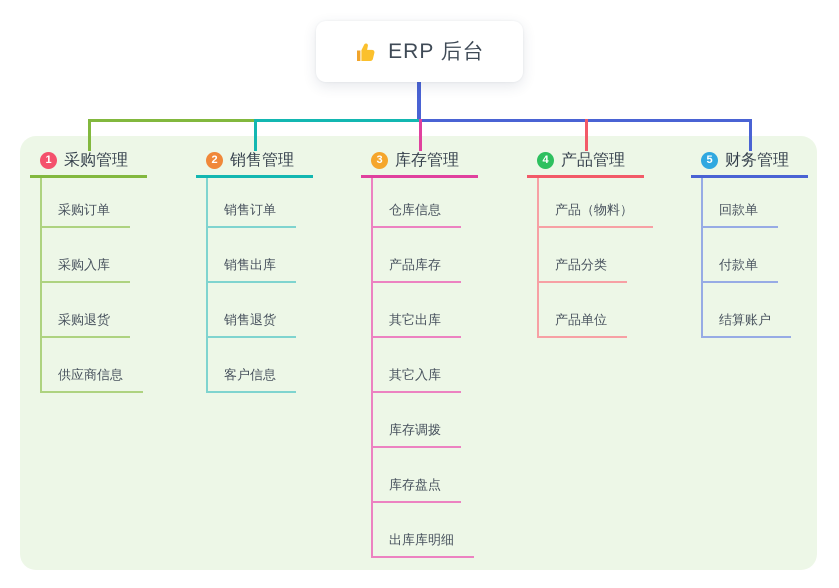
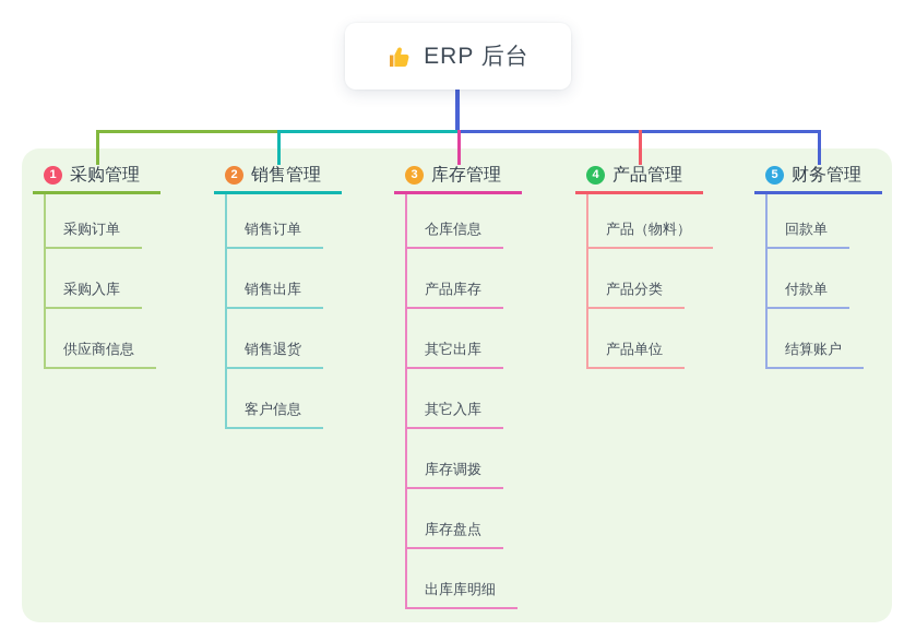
  ERP 后台
  1
  采购管理
  采购订单
  采购入库
- 采购退货
  供应商信息
  2
  销售管理
  销售订单
  销售出库
  销售退货
  客户信息
  3
  库存管理
  仓库信息
  产品库存
  其它出库
  其它入库
  库存调拨
  库存盘点
  出库库明细
  4
  产品管理
  产品（物料）
  产品分类
  产品单位
  5
  财务管理
  回款单
  付款单
  结算账户
